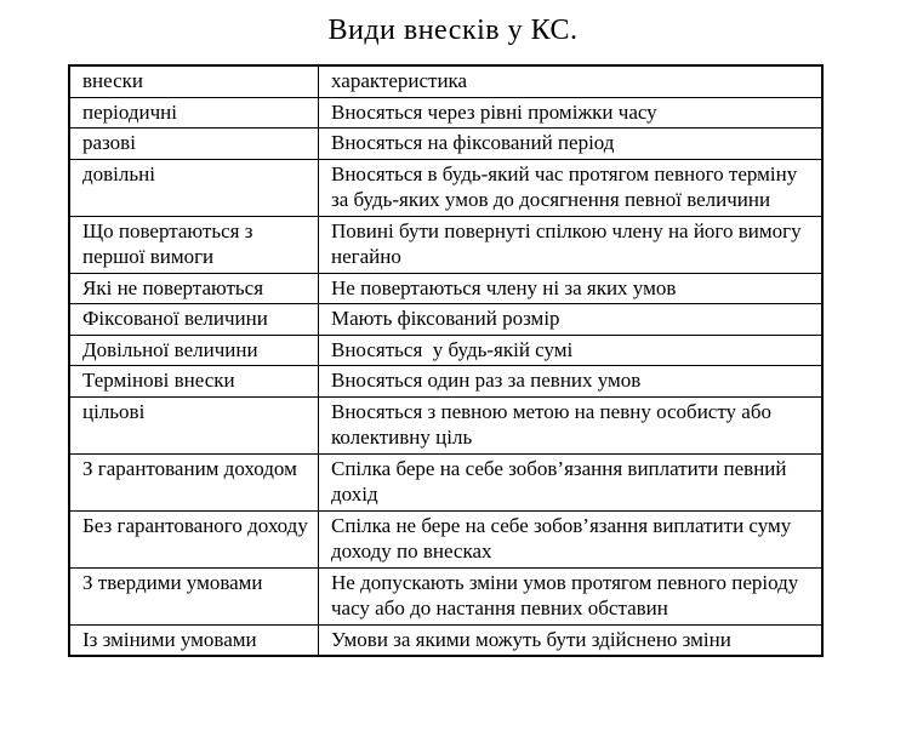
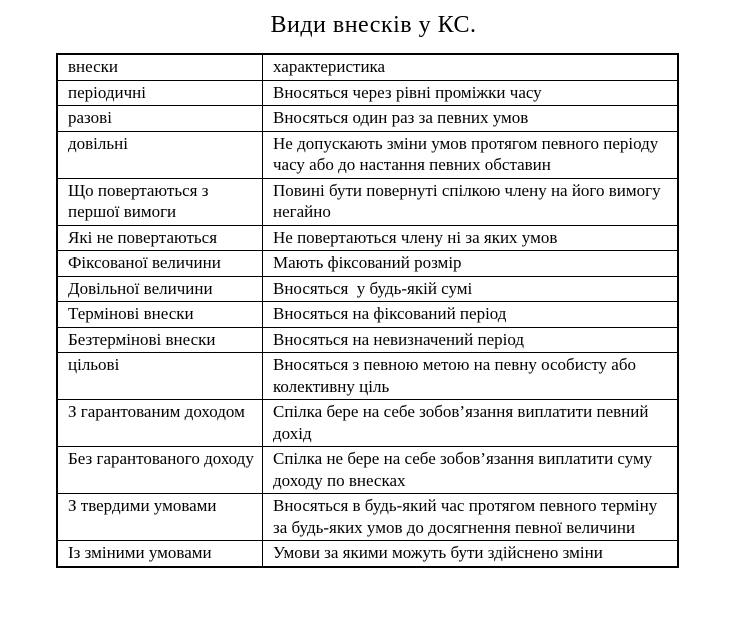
  Види внесків у КС.
  внески	характеристика
  періодичні	Вносяться через рівні проміжки часу
- разові	Вносяться на фіксований період
+ разові	Вносяться один раз за певних умов
- довільні	Вносяться в будь-який час протягом певного терміну за будь-яких умов до досягнення певної величини
+ довільні	Не допускають зміни умов протягом певного періоду часу або до настання певних обставин
  Що повертаються з першої вимоги	Повині бути повернуті спілкою члену на його вимогу негайно
  Які не повертаються	Не повертаються члену ні за яких умов
  Фіксованої величини	Мають фіксований розмір
  Довільної величини	Вносяться у будь-якій сумі
- Термінові внески	Вносяться один раз за певних умов
+ Термінові внески	Вносяться на фіксований період
+ Безтермінові внески	Вносяться на невизначений період
  цільові	Вносяться з певною метою на певну особисту або колективну ціль
  З гарантованим доходом	Спілка бере на себе зобов’язання виплатити певний дохід
  Без гарантованого доходу	Спілка не бере на себе зобов’язання виплатити суму доходу по внесках
- З твердими умовами	Не допускають зміни умов протягом певного періоду часу або до настання певних обставин
+ З твердими умовами	Вносяться в будь-який час протягом певного терміну за будь-яких умов до досягнення певної величини
  Із зміними умовами	Умови за якими можуть бути здійснено зміни
